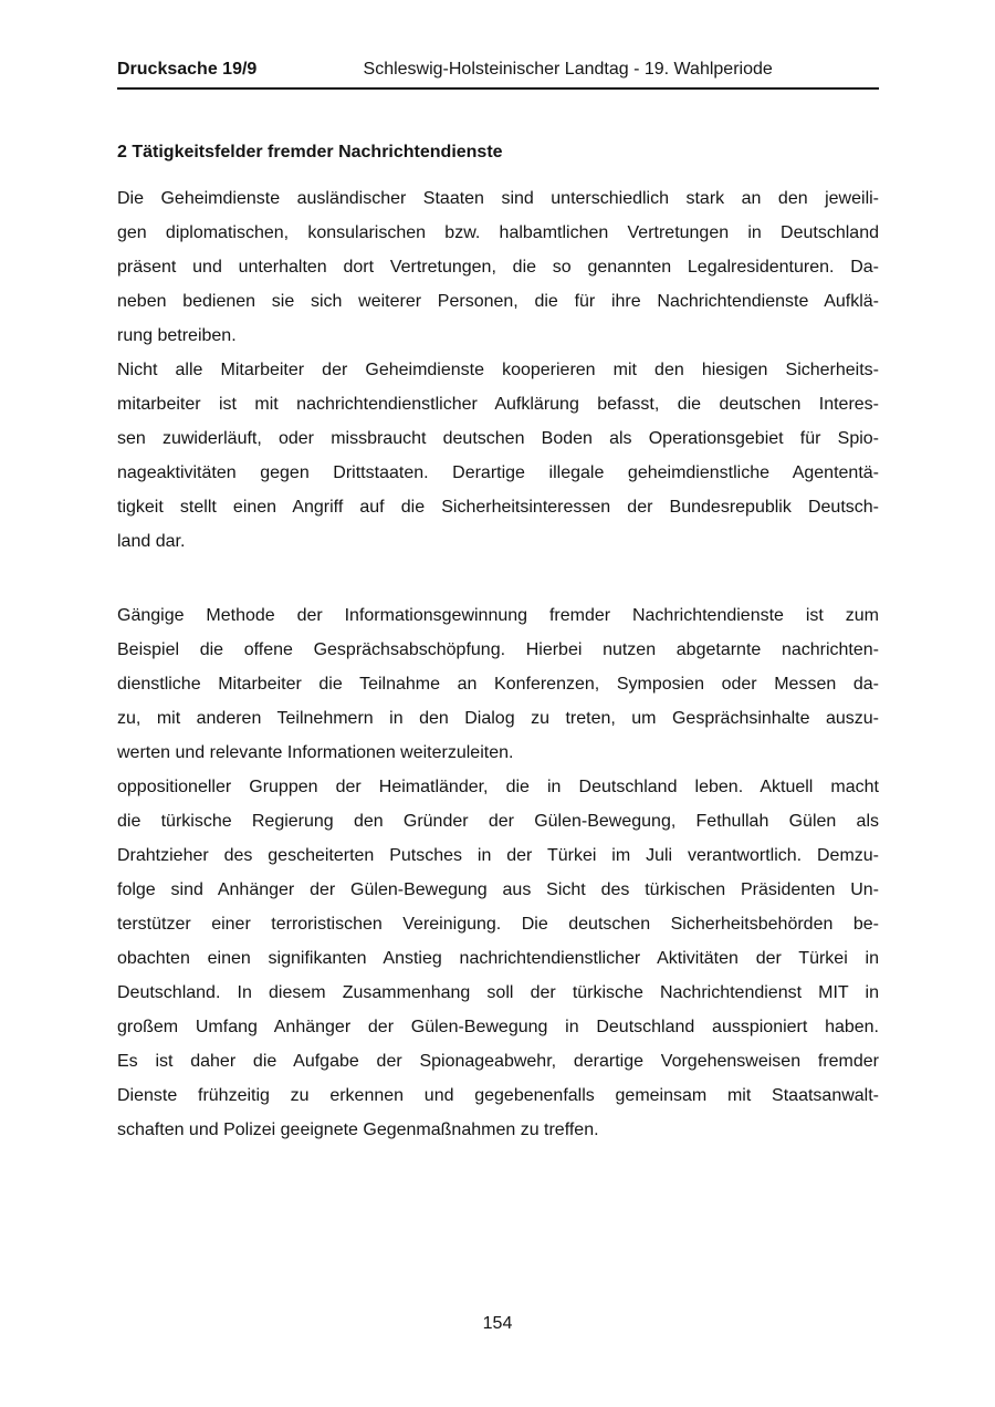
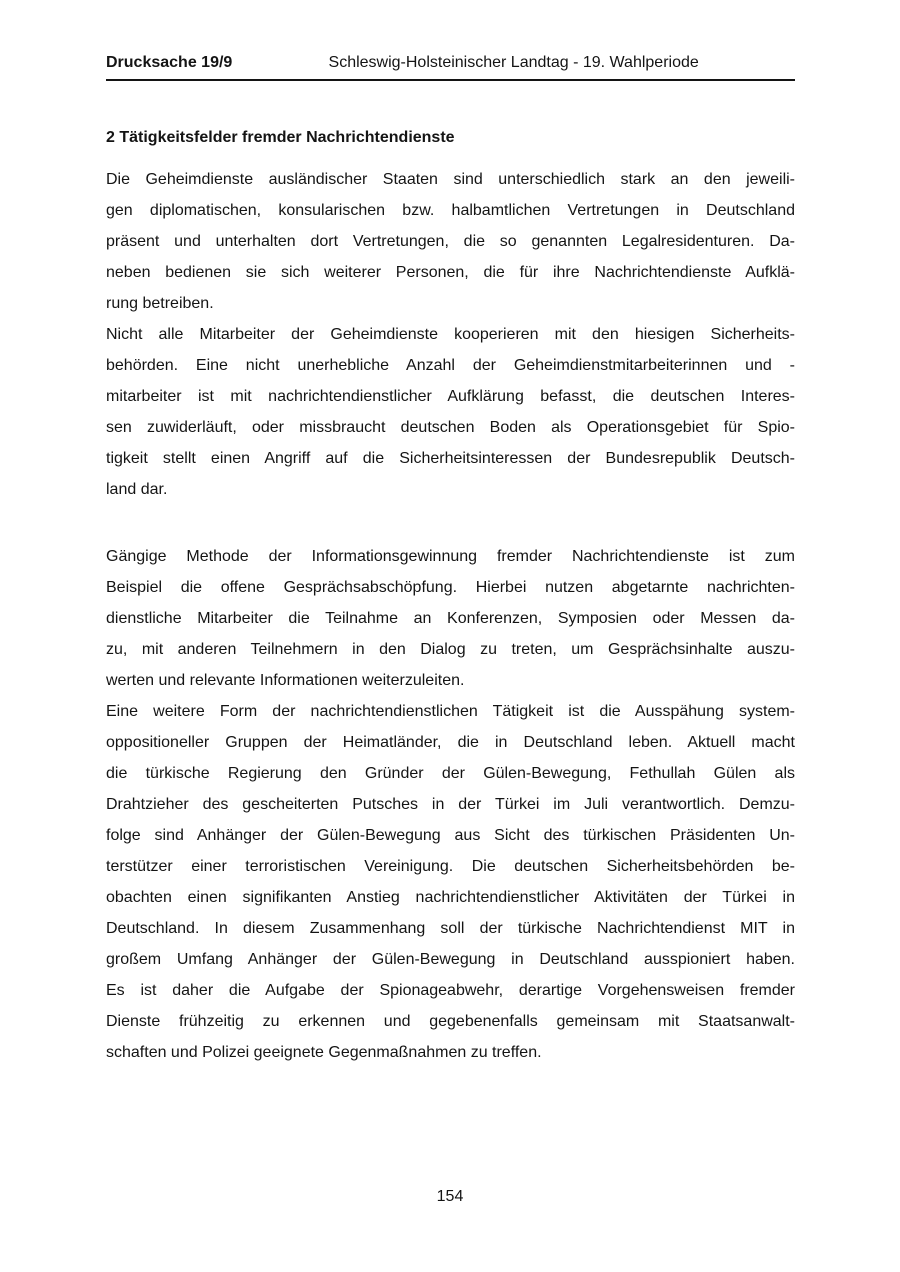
  Drucksache 19/9
  Schleswig-Holsteinischer Landtag - 19. Wahlperiode
  2 Tätigkeitsfelder fremder Nachrichtendienste
  Die Geheimdienste ausländischer Staaten sind unterschiedlich stark an den jeweili-
  gen diplomatischen, konsularischen bzw. halbamtlichen Vertretungen in Deutschland
  präsent und unterhalten dort Vertretungen, die so genannten Legalresidenturen. Da-
  neben bedienen sie sich weiterer Personen, die für ihre Nachrichtendienste Aufklä-
  rung betreiben.
  Nicht alle Mitarbeiter der Geheimdienste kooperieren mit den hiesigen Sicherheits-
+ behörden. Eine nicht unerhebliche Anzahl der Geheimdienstmitarbeiterinnen und -
  mitarbeiter ist mit nachrichtendienstlicher Aufklärung befasst, die deutschen Interes-
  sen zuwiderläuft, oder missbraucht deutschen Boden als Operationsgebiet für Spio-
- nageaktivitäten gegen Drittstaaten. Derartige illegale geheimdienstliche Agententä-
  tigkeit stellt einen Angriff auf die Sicherheitsinteressen der Bundesrepublik Deutsch-
  land dar.
  Gängige Methode der Informationsgewinnung fremder Nachrichtendienste ist zum
  Beispiel die offene Gesprächsabschöpfung. Hierbei nutzen abgetarnte nachrichten-
  dienstliche Mitarbeiter die Teilnahme an Konferenzen, Symposien oder Messen da-
  zu, mit anderen Teilnehmern in den Dialog zu treten, um Gesprächsinhalte auszu-
  werten und relevante Informationen weiterzuleiten.
+ Eine weitere Form der nachrichtendienstlichen Tätigkeit ist die Ausspähung system-
  oppositioneller Gruppen der Heimatländer, die in Deutschland leben. Aktuell macht
  die türkische Regierung den Gründer der Gülen-Bewegung, Fethullah Gülen als
  Drahtzieher des gescheiterten Putsches in der Türkei im Juli verantwortlich. Demzu-
  folge sind Anhänger der Gülen-Bewegung aus Sicht des türkischen Präsidenten Un-
  terstützer einer terroristischen Vereinigung. Die deutschen Sicherheitsbehörden be-
  obachten einen signifikanten Anstieg nachrichtendienstlicher Aktivitäten der Türkei in
  Deutschland. In diesem Zusammenhang soll der türkische Nachrichtendienst MIT in
  großem Umfang Anhänger der Gülen-Bewegung in Deutschland ausspioniert haben.
  Es ist daher die Aufgabe der Spionageabwehr, derartige Vorgehensweisen fremder
  Dienste frühzeitig zu erkennen und gegebenenfalls gemeinsam mit Staatsanwalt-
  schaften und Polizei geeignete Gegenmaßnahmen zu treffen.
  154
